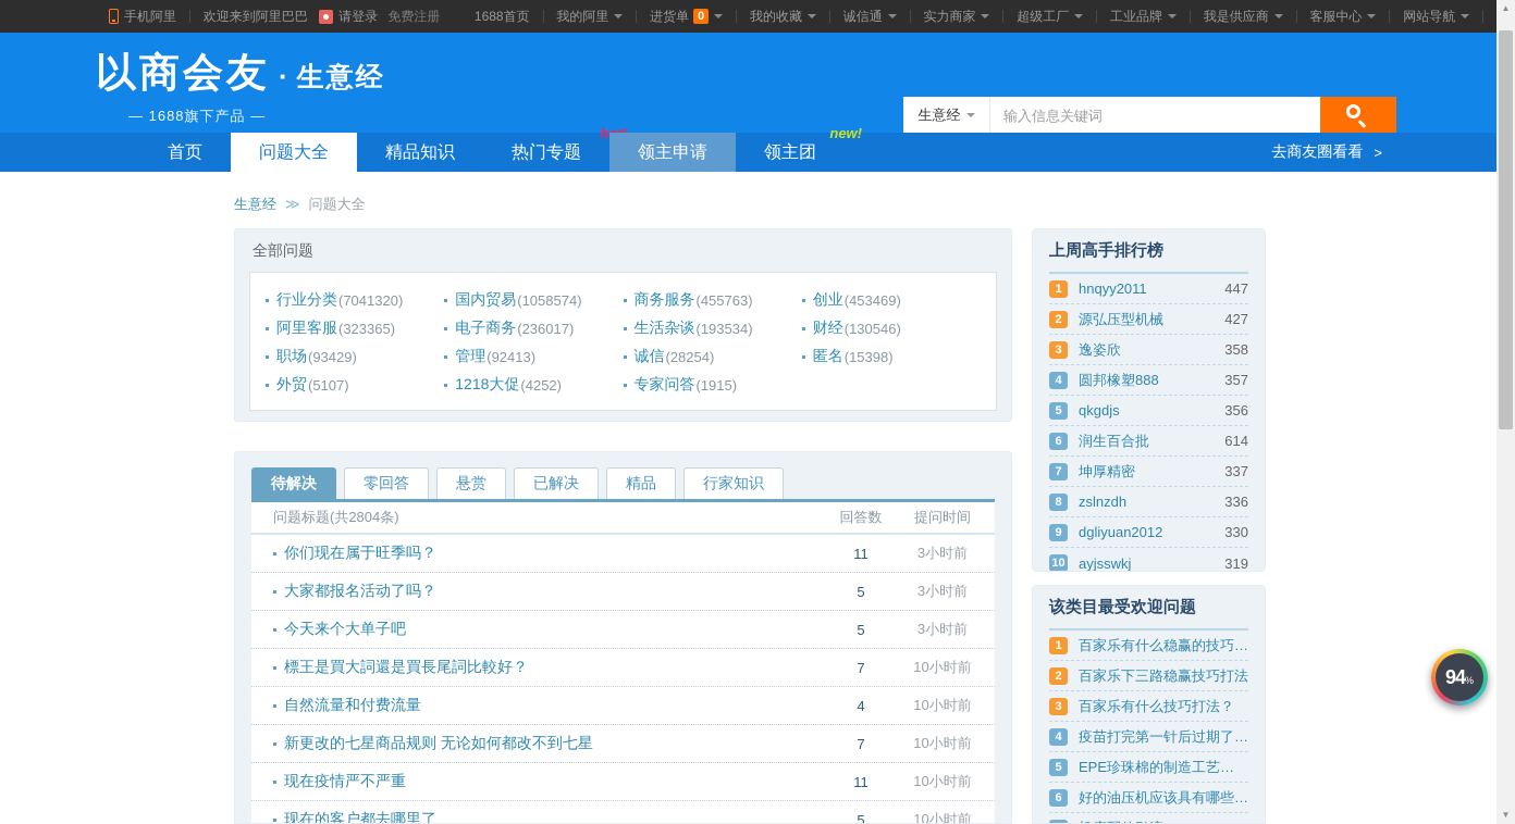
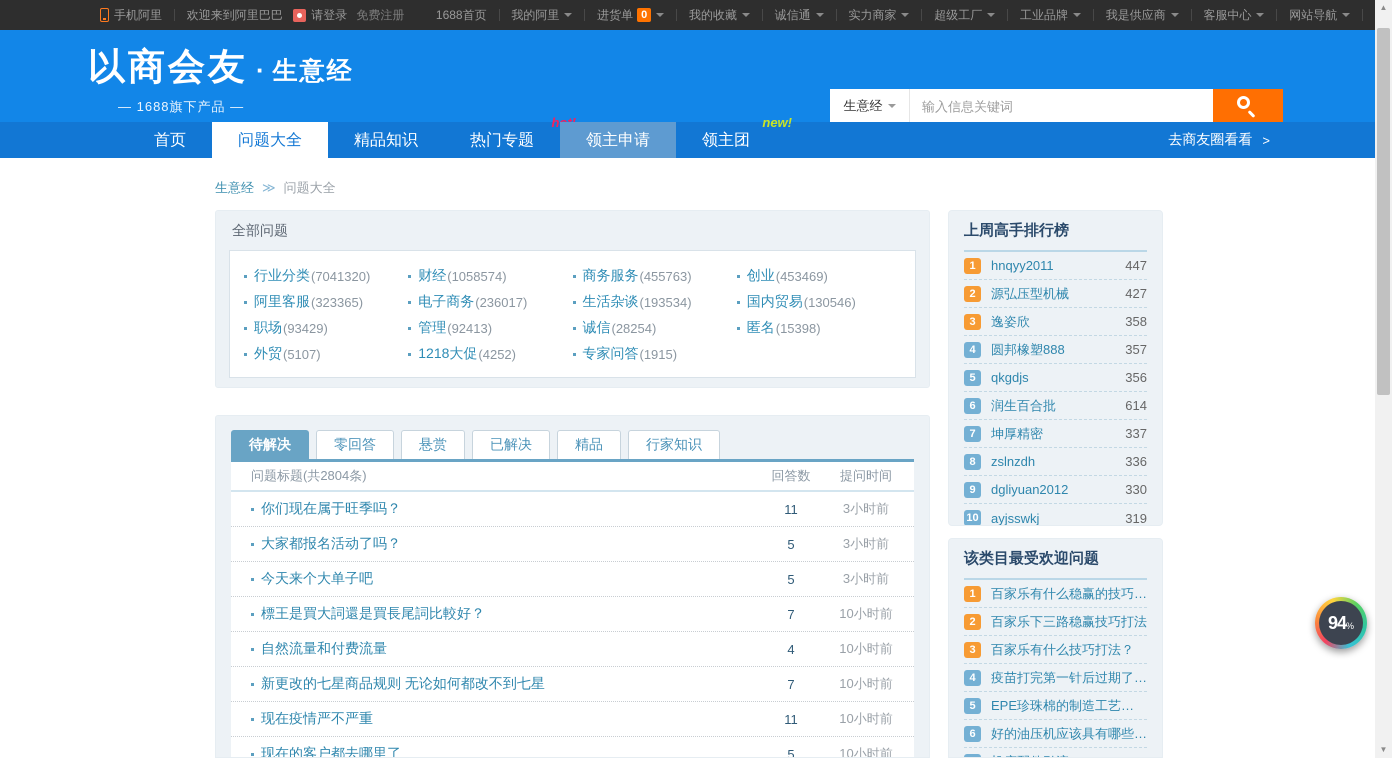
  手机阿里
  欢迎来到阿里巴巴
  请登录
  免费注册
  1688首页
  我的阿里
  进货单
  0
  我的收藏
  诚信通
  实力商家
  超级工厂
  工业品牌
  我是供应商
  客服中心
  网站导航
  以商会友
  ·
  生意经
  — 1688旗下产品 —
  生意经
  输入信息关键词
  首页
  问题大全
  精品知识
  热门专题
  领主申请
  领主团
  new!
  去商友圈看看
  >
  生意经
  ≫
  问题大全
  全部问题
  行业分类
  (7041320)
- 国内贸易
+ 财经
  (1058574)
  商务服务
  (455763)
  创业
  (453469)
  阿里客服
  (323365)
  电子商务
  (236017)
  生活杂谈
  (193534)
- 财经
+ 国内贸易
  (130546)
  职场
  (93429)
  管理
  (92413)
  诚信
  (28254)
  匿名
  (15398)
  外贸
  (5107)
  1218大促
  (4252)
  专家问答
  (1915)
  待解决
  零回答
  悬赏
  已解决
  精品
  行家知识
  问题标题(共2804条)
  回答数
  提问时间
  你们现在属于旺季吗？
  11
  3小时前
  大家都报名活动了吗？
  5
  3小时前
  今天来个大单子吧
  5
  3小时前
  標王是買大詞還是買長尾詞比較好？
  7
  10小时前
  自然流量和付费流量
  4
  10小时前
  新更改的七星商品规则 无论如何都改不到七星
  7
  10小时前
  现在疫情严不严重
  11
  10小时前
  现在的客户都去哪里了
  5
  10小时前
  上周高手排行榜
  1
  hnqyy2011
  447
  2
  源弘压型机械
  427
  3
  逸姿欣
  358
  4
  圆邦橡塑888
  357
  5
  qkgdjs
  356
  6
  润生百合批
  614
  7
  坤厚精密
  337
  8
  zslnzdh
  336
  9
  dgliyuan2012
  330
  10
  ayjsswkj
  319
  该类目最受欢迎问题
  1
  百家乐有什么稳赢的技巧和
  2
  百家乐下三路稳赢技巧打法
  3
  百家乐有什么技巧打法？
  4
  疫苗打完第一针后过期了再
  5
  EPE珍珠棉的制造工艺流程
  6
  好的油压机应该具有哪些设
  94
  %
  ▲
  ▼
